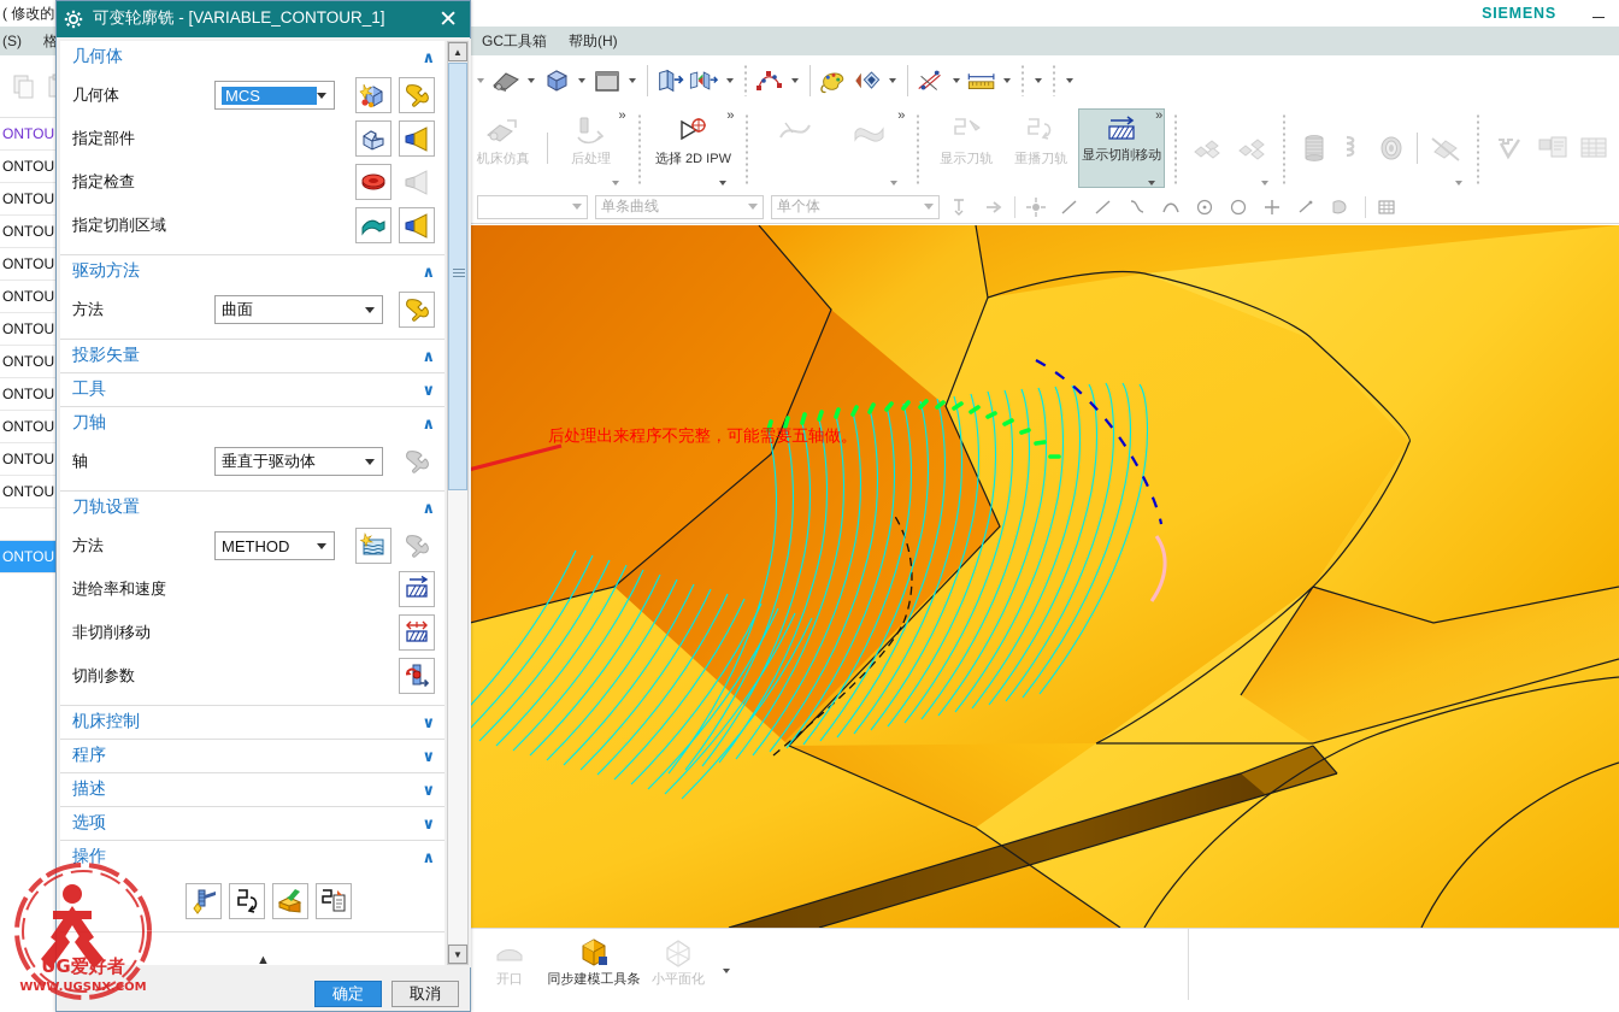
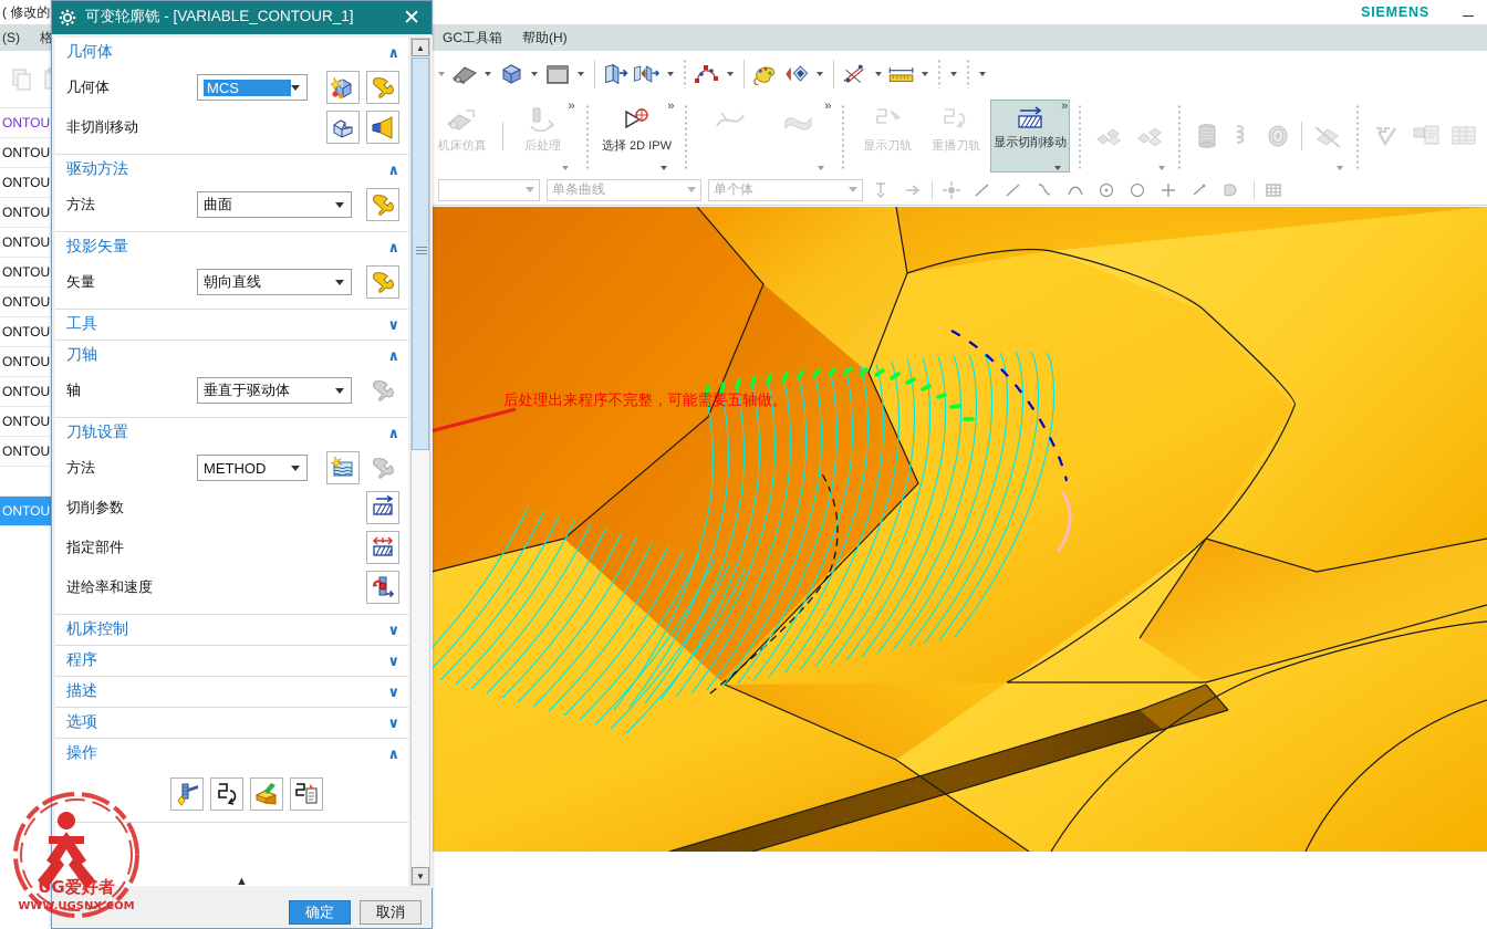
  ( 修改的
  SIEMENS
  (S)
  GC工具箱
  帮助(H)
  机床仿真
  后处理
  »
  选择 2D IPW
  »
  »
  显示刀轨
  重播刀轨
  显示切削移动
  »
  单条曲线
  单个体
  ONTOU
  ONTOU
  ONTOU
  ONTOU
  ONTOU
  ONTOU
  ONTOU
  ONTOU
  ONTOU
  ONTOU
  ONTOU
  ONTOU
  ONTOU
  后处理出来程序不完整，可能需要五轴做。
- 开口
- 同步建模工具条
- 小平面化
  可变轮廓铣 - [VARIABLE_CONTOUR_1]
  ✕
  几何体
  ∧
  几何体
  MCS
- 指定部件
+ 非切削移动
- 指定检查
- 指定切削区域
  驱动方法
  ∧
  方法
  曲面
  投影矢量
  ∧
+ 矢量
+ 朝向直线
  工具
  ∨
  刀轴
  ∧
  轴
  垂直于驱动体
  刀轨设置
  ∧
  方法
  METHOD
- 进给率和速度
+ 切削参数
- 非切削移动
+ 指定部件
- 切削参数
+ 进给率和速度
  机床控制
  ∨
  程序
  ∨
  描述
  ∨
  选项
  ∨
  操作
  ∧
  ▲
  ▼
  ▲
  确定
  取消
  UG爱好者
  WWW.UGSNX.COM
